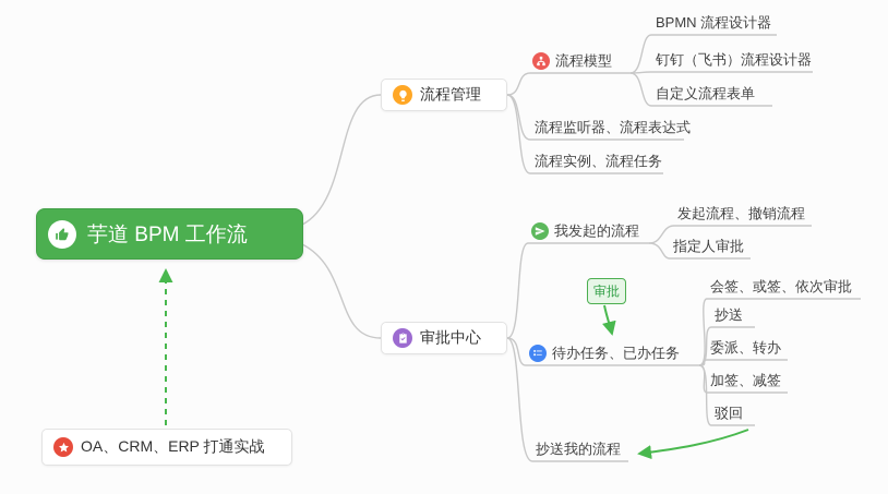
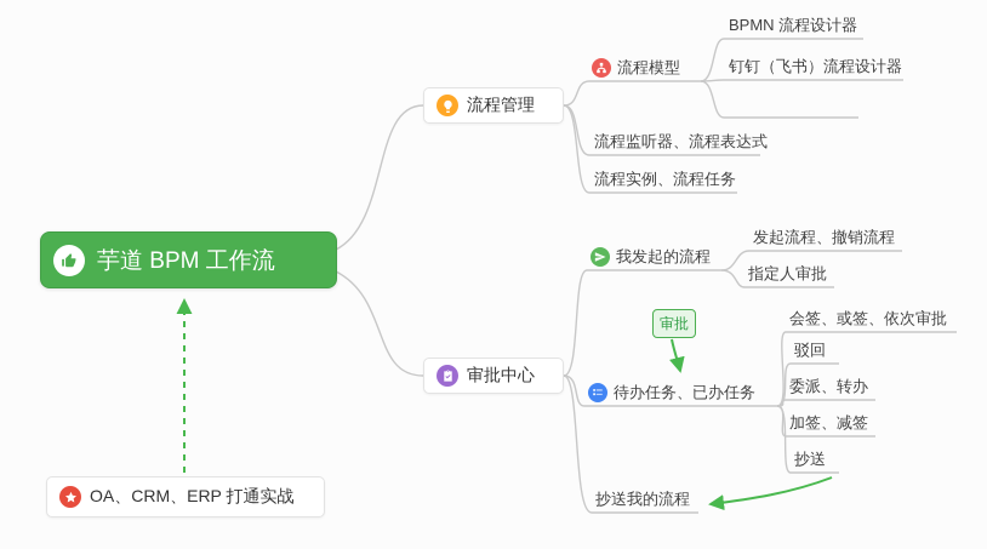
  芋道 BPM 工作流
  流程管理
  审批中心
  流程模型
  BPMN 流程设计器
  钉钉（飞书）流程设计器
- 自定义流程表单
  流程监听器、流程表达式
  流程实例、流程任务
  我发起的流程
  发起流程、撤销流程
  指定人审批
  待办任务、已办任务
  会签、或签、依次审批
- 抄送
+ 驳回
  委派、转办
  加签、减签
- 驳回
+ 抄送
  抄送我的流程
  审批
  OA、CRM、ERP 打通实战
